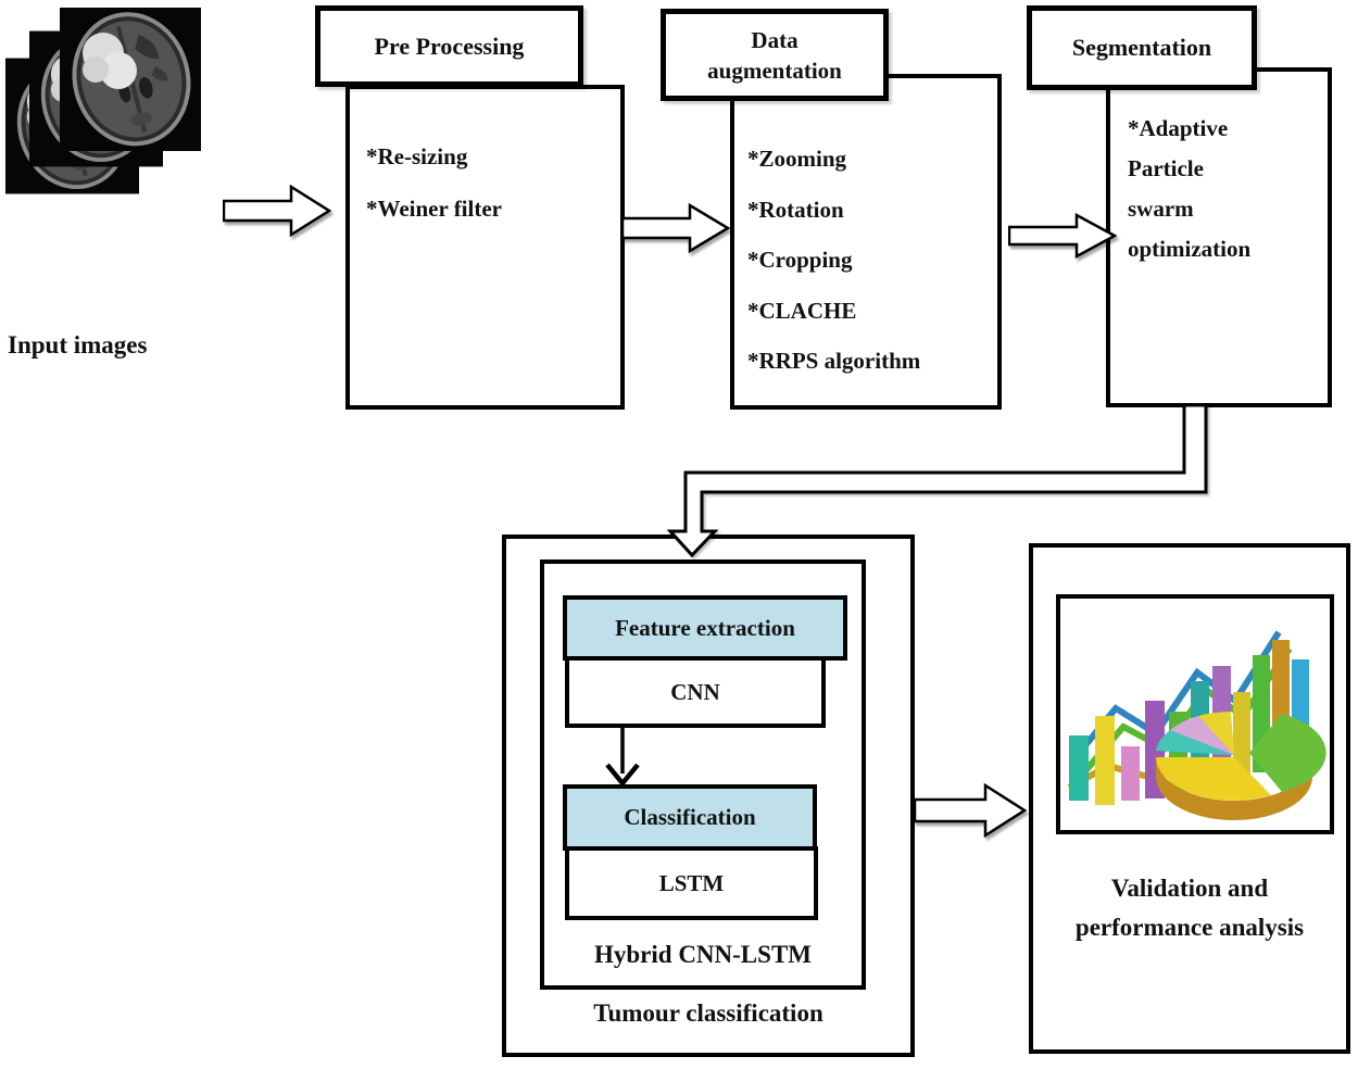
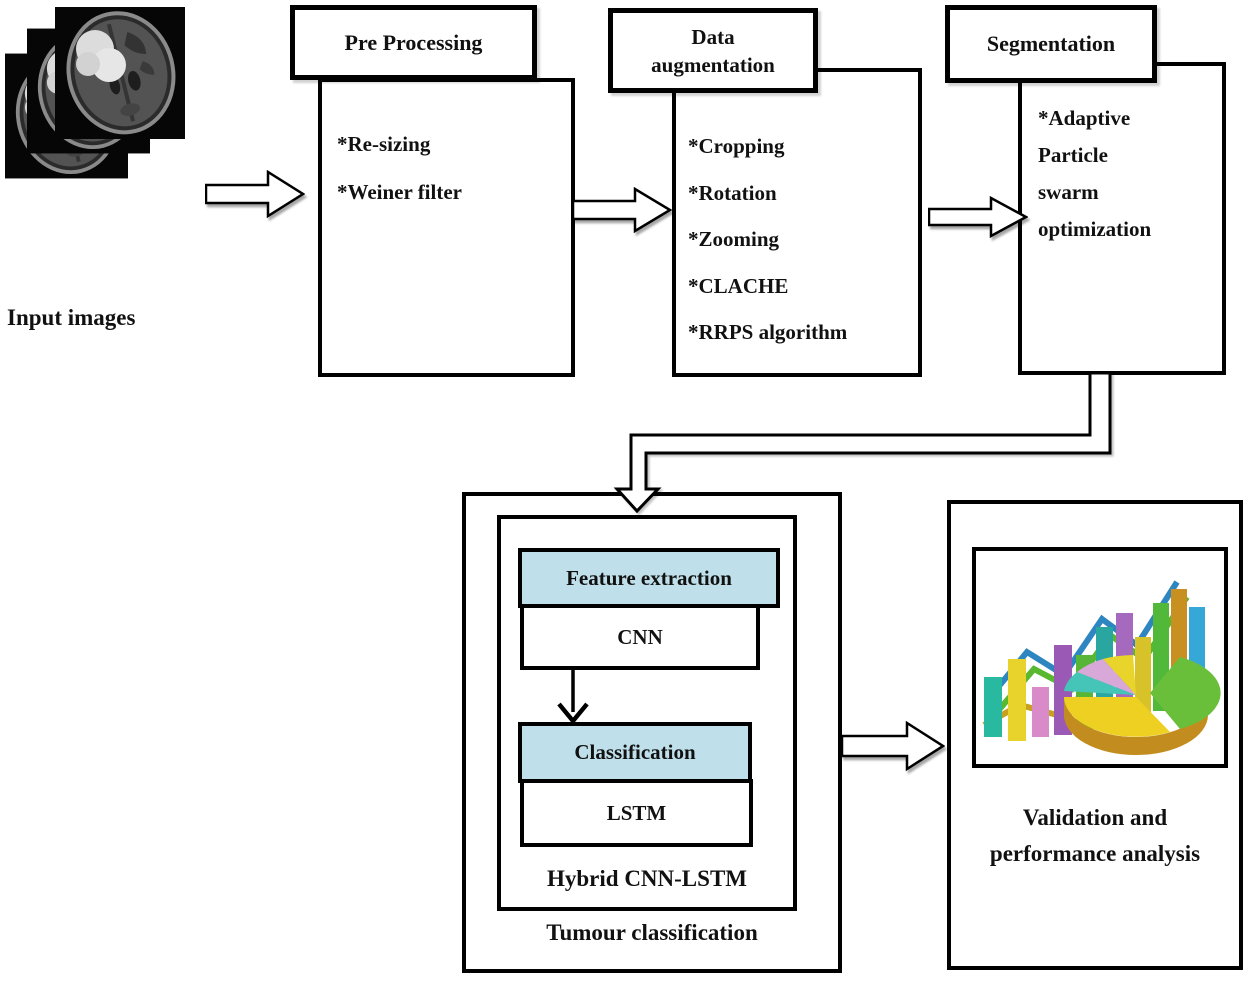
  Input images
  Pre Processing
  *Re-sizing
  *Weiner filter
  Data
  augmentation
- *Zooming
+ *Cropping
  *Rotation
- *Cropping
+ *Zooming
  *CLACHE
  *RRPS algorithm
  Segmentation
  *Adaptive
  Particle
  swarm
  optimization
  Feature extraction
  CNN
  Classification
  LSTM
  Hybrid CNN-LSTM
  Tumour classification
  Validation and
  performance analysis
